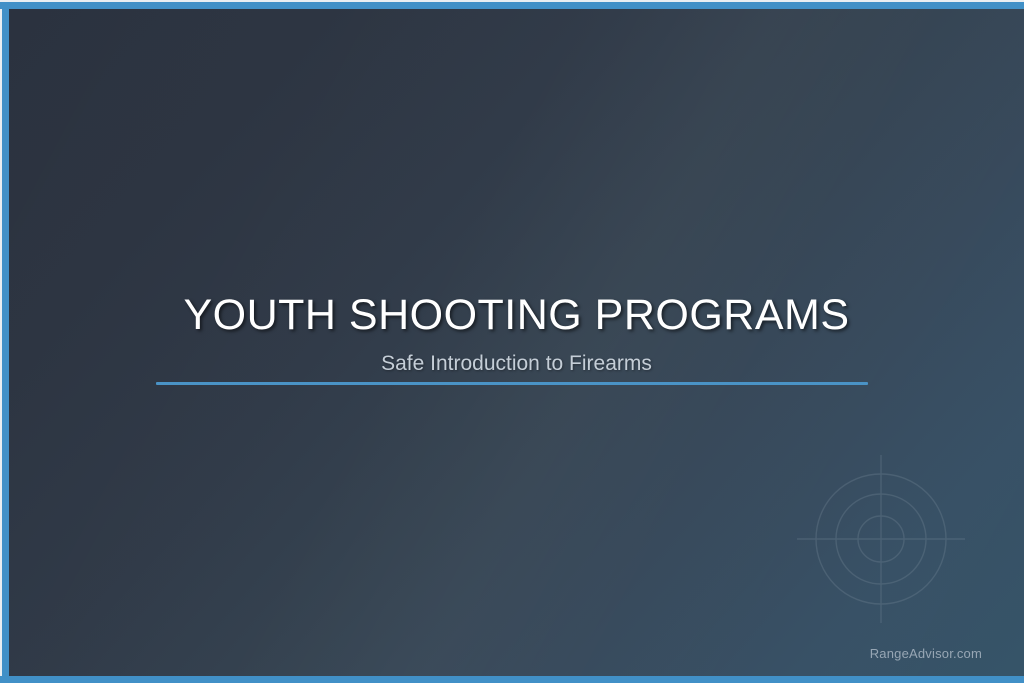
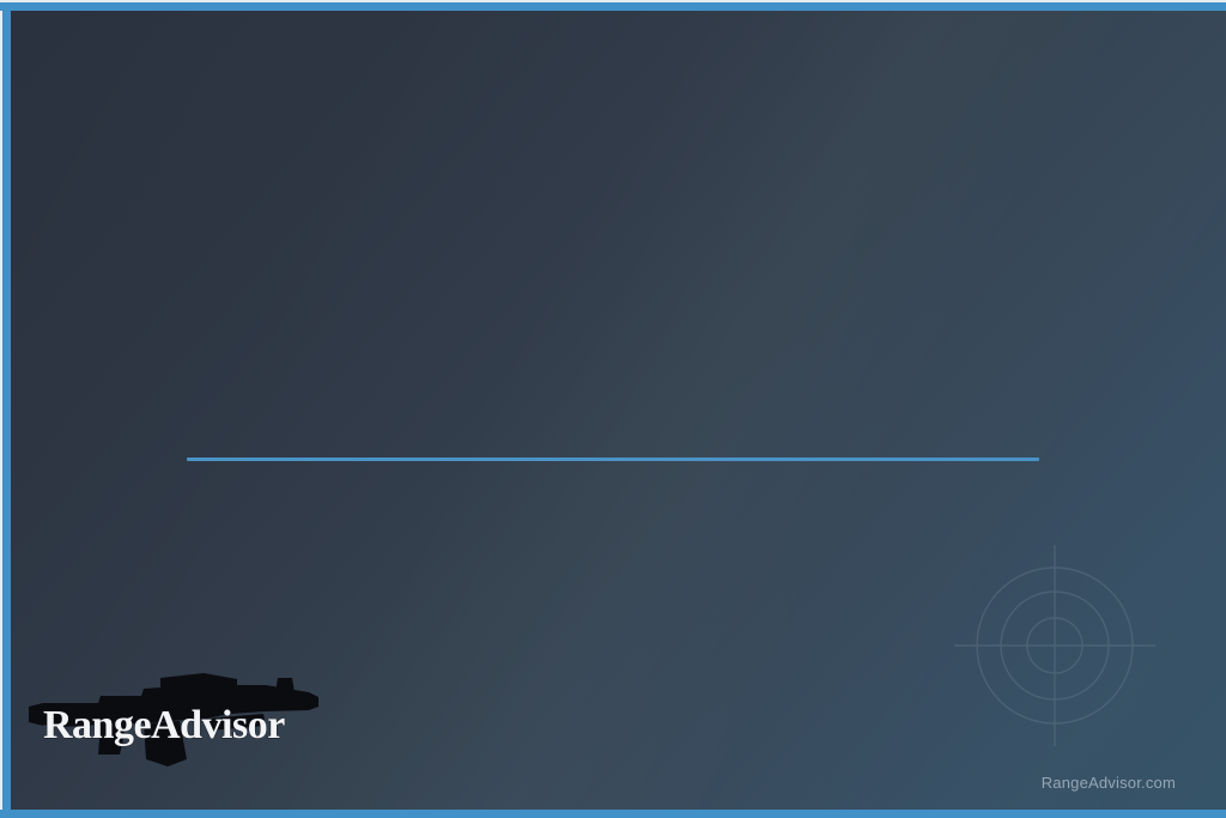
- YOUTH SHOOTING PROGRAMS
- Safe Introduction to Firearms
  RangeAdvisor.com
+ RangeAdvisor
